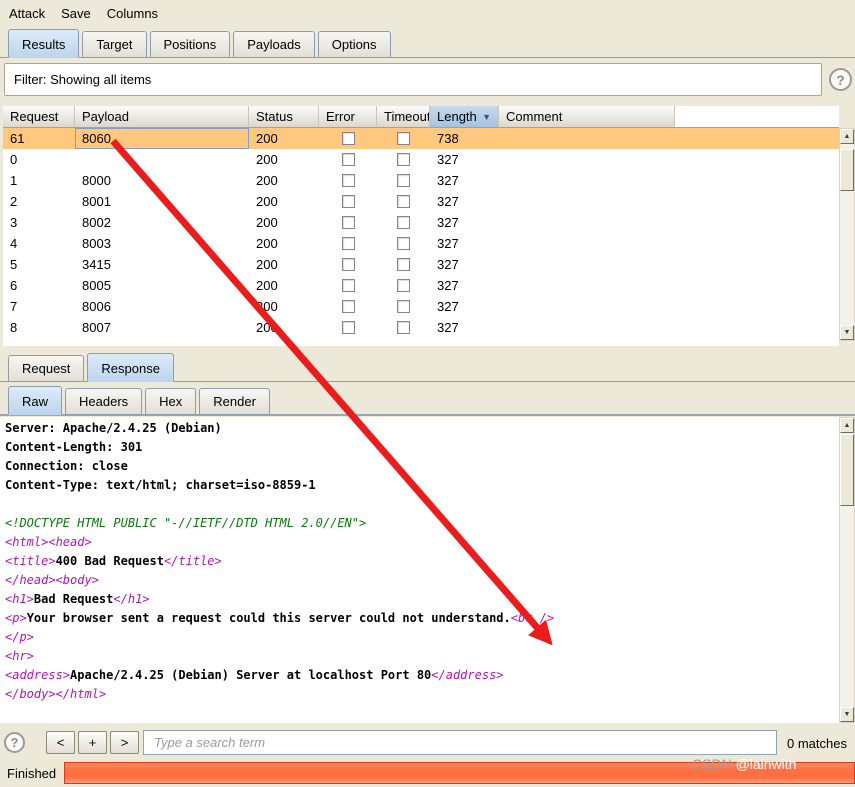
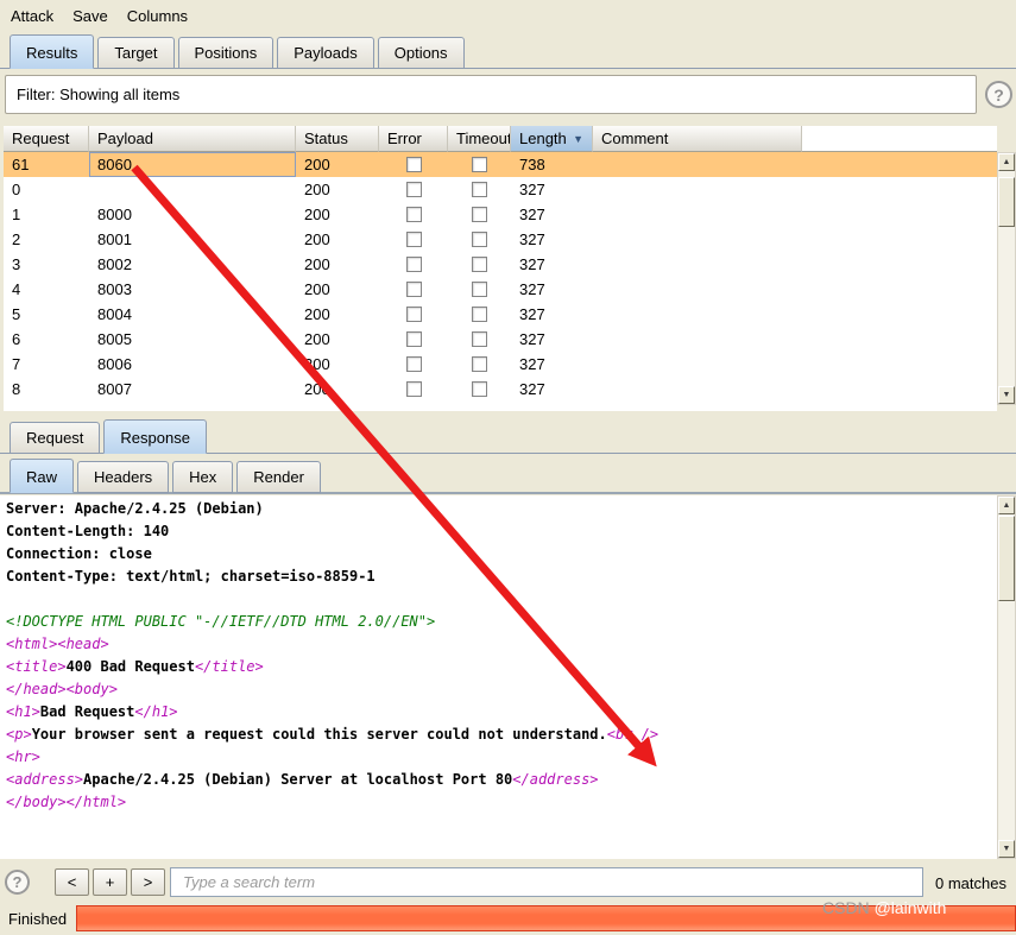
  Attack
  Save
  Columns
  Results
  Target
  Positions
  Payloads
  Options
  Filter: Showing all items
  ?
  Request
  Payload
  Status
  Error
  Timeout
  Length
  ▼
  Comment
  61
  8060
  200
  738
  0
  200
  327
  1
  8000
  200
  327
  2
  8001
  200
  327
  3
  8002
  200
  327
  4
  8003
  200
  327
  5
- 3415
+ 8004
  200
  327
  6
  8005
  200
  327
  7
  8006
  327
  8
  8007
  327
  Request
  Response
  Raw
  Headers
  Hex
  Render
  Server: Apache/2.4.25 (Debian)
- Content-Length: 301
+ Content-Length: 140
  Connection: close
  Content-Type: text/html; charset=iso-8859-1
  <!DOCTYPE HTML PUBLIC "-//IETF//DTD HTML 2.0//EN">
  <html><head>
  <title>400 Bad Request</title>
  </head><body>
  <h1>Bad Request</h1>
  <p>Your browser sent a request could this server could not understand.<b />
- </p>
  <hr>
  <address>Apache/2.4.25 (Debian) Server at localhost Port 80</address>
  </body></html>
  ?
  <
  +
  >
  Type a search term
  0 matches
  Finished
  CSDN @lainwith
